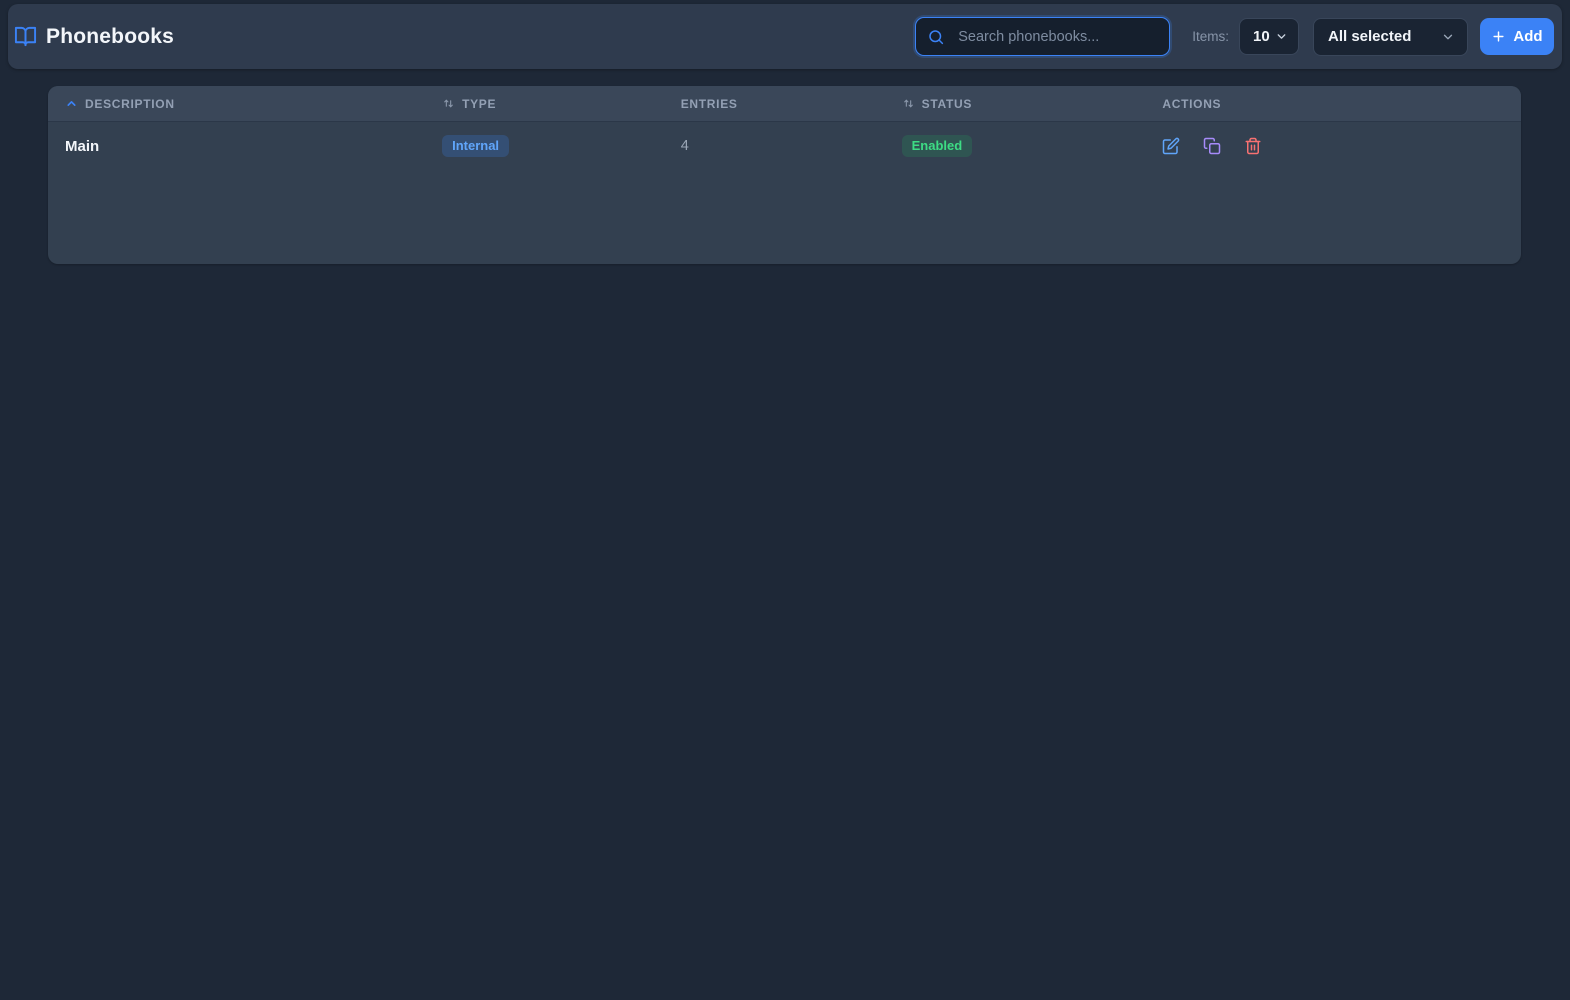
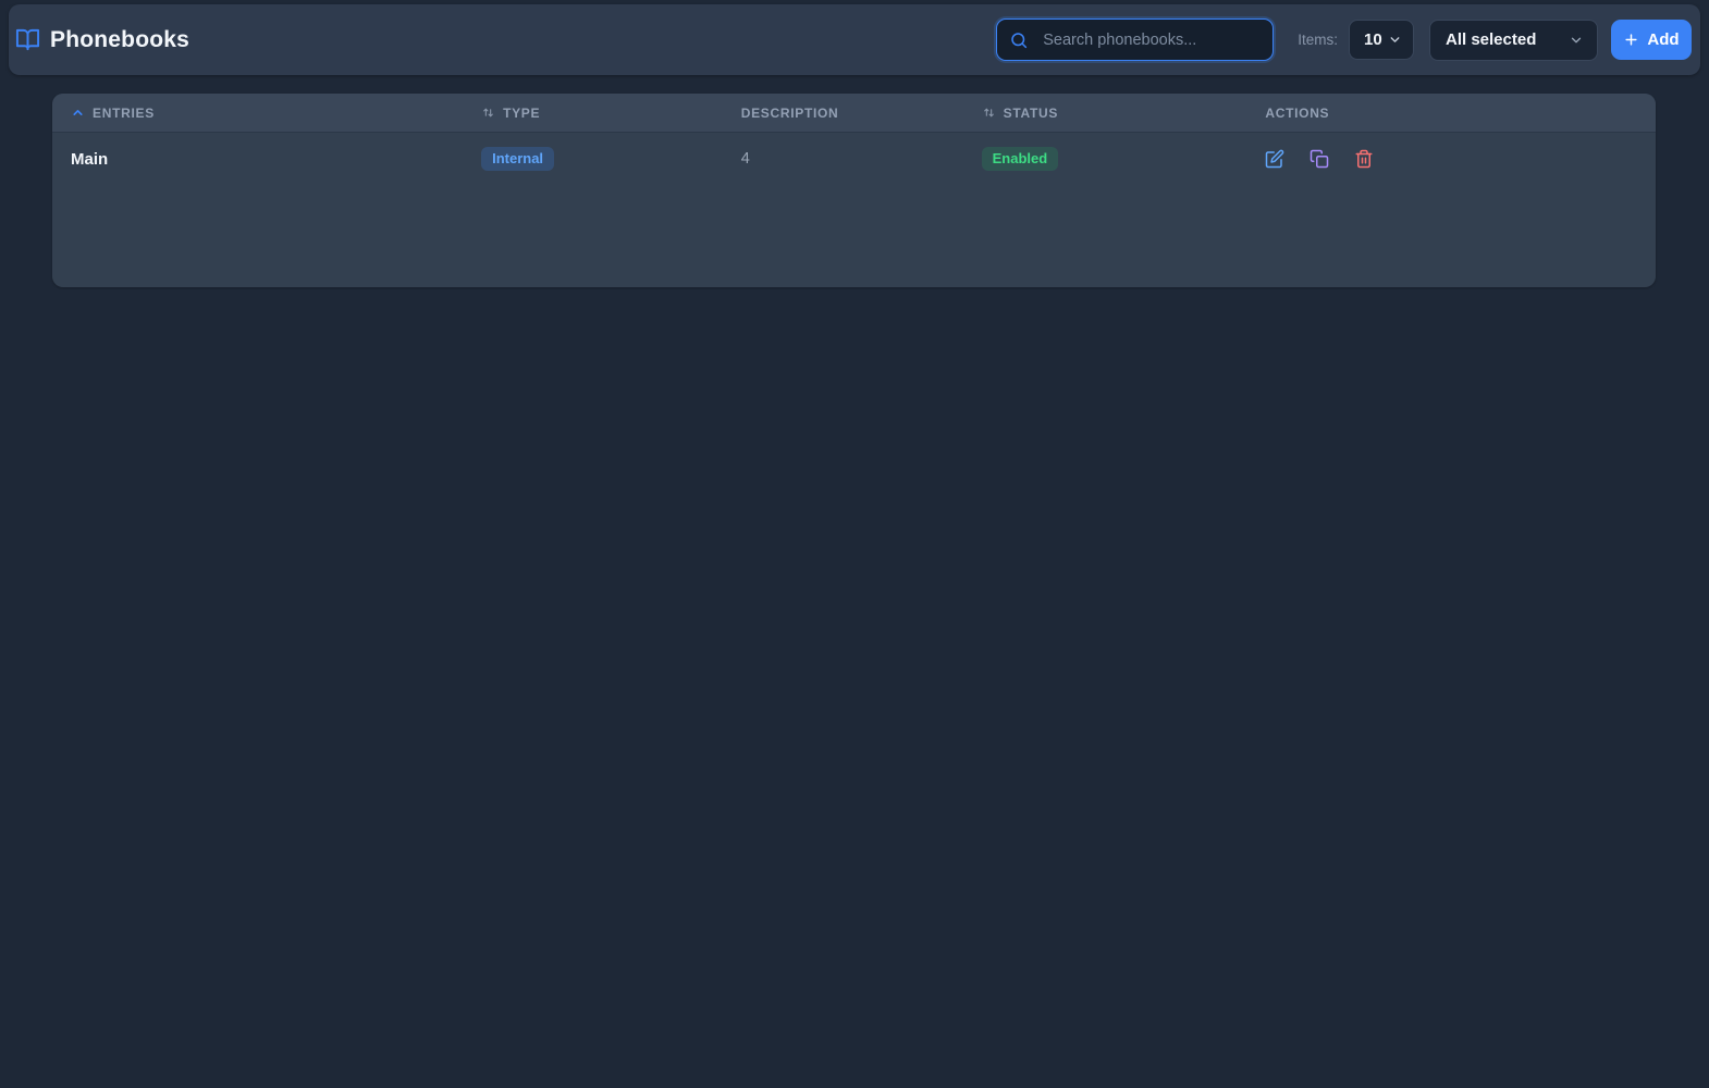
  Phonebooks
  Search phonebooks...
  Items:
  10
  All selected
  Add
- DESCRIPTION
+ ENTRIES
  TYPE
- ENTRIES
+ DESCRIPTION
  STATUS
  ACTIONS
  Main
  Internal
  4
  Enabled
